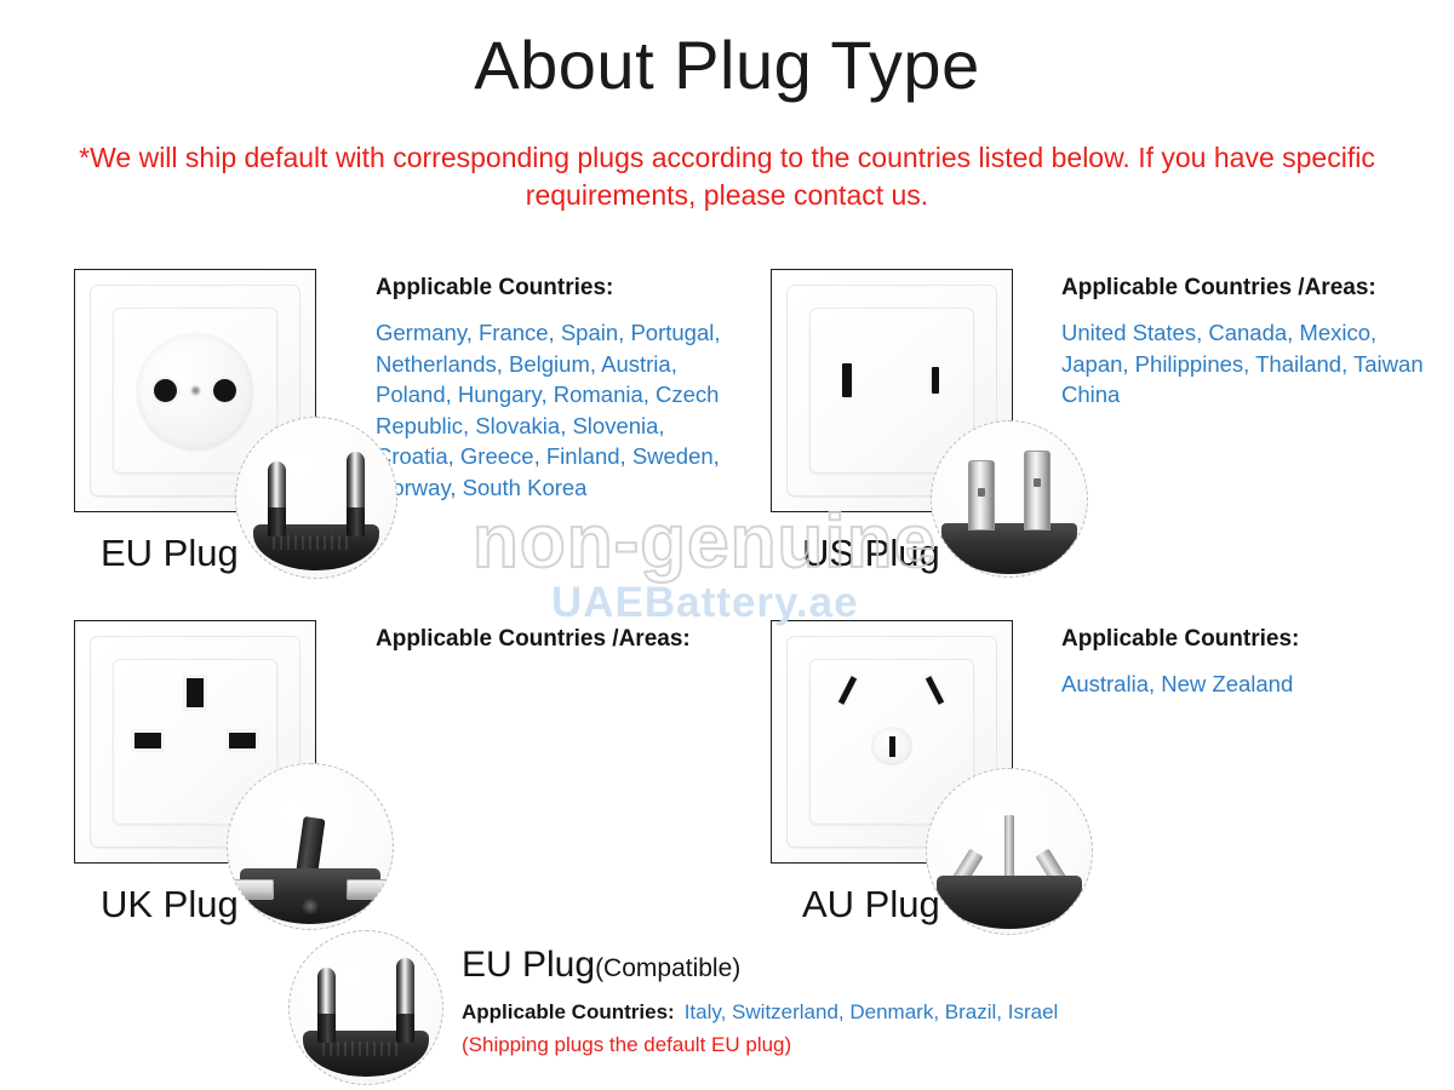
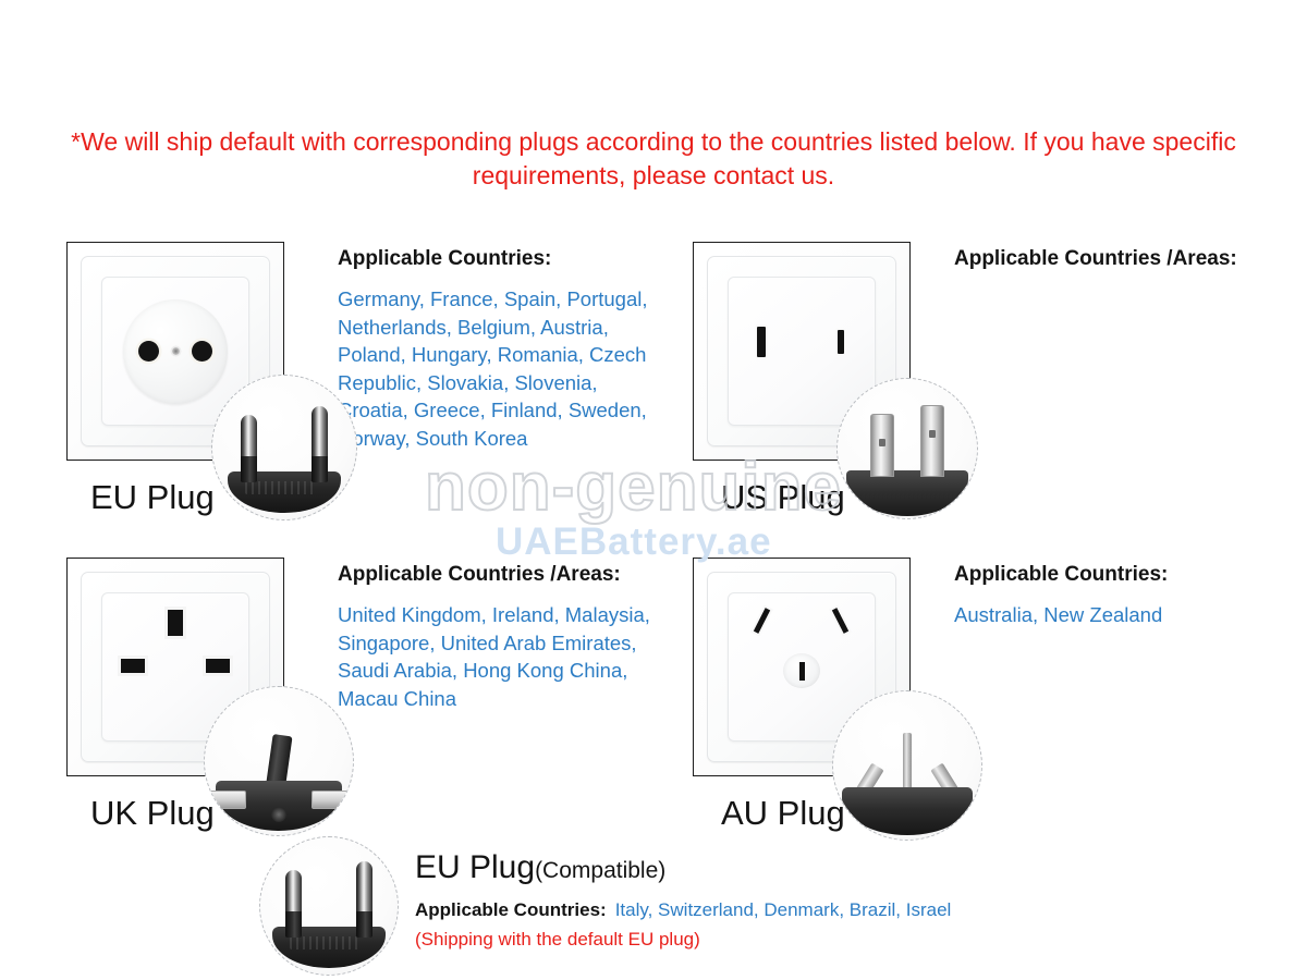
- About Plug Type
  *We will ship default with corresponding plugs according to the countries listed below. If you have specific requirements, please contact us.
  EU Plug
  Applicable Countries:
  Germany, France, Spain, Portugal, Netherlands, Belgium, Austria, Poland, Hungary, Romania, Czech Republic, Slovakia, Slovenia, roatia, Greece, Finland, Sweden, orway, South Korea
  US Plug
  Applicable Countries /Areas:
- United States, Canada, Mexico, Japan, Philippines, Thailand, Taiwan China
  UK Plug
  Applicable Countries /Areas:
+ United Kingdom, Ireland, Malaysia, Singapore, United Arab Emirates, Saudi Arabia, Hong Kong China, Macau China
  AU Plug
  Applicable Countries:
  Australia, New Zealand
  EU Plug(Compatible)
  Applicable Countries: Italy, Switzerland, Denmark, Brazil, Israel
- (Shipping plugs the default EU plug)
+ (Shipping with the default EU plug)
  non-genuine
  UAEBattery.ae
